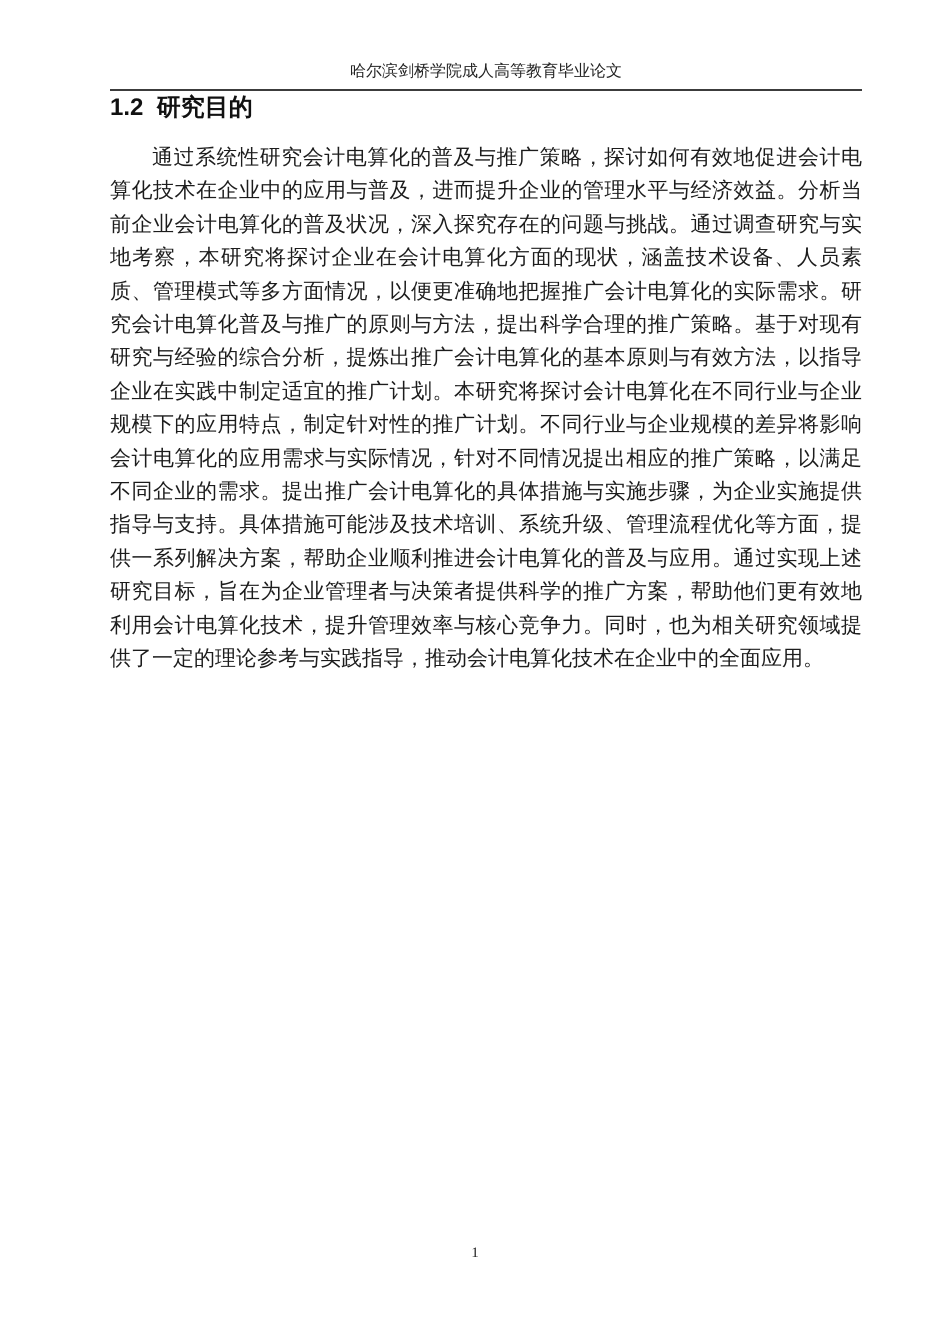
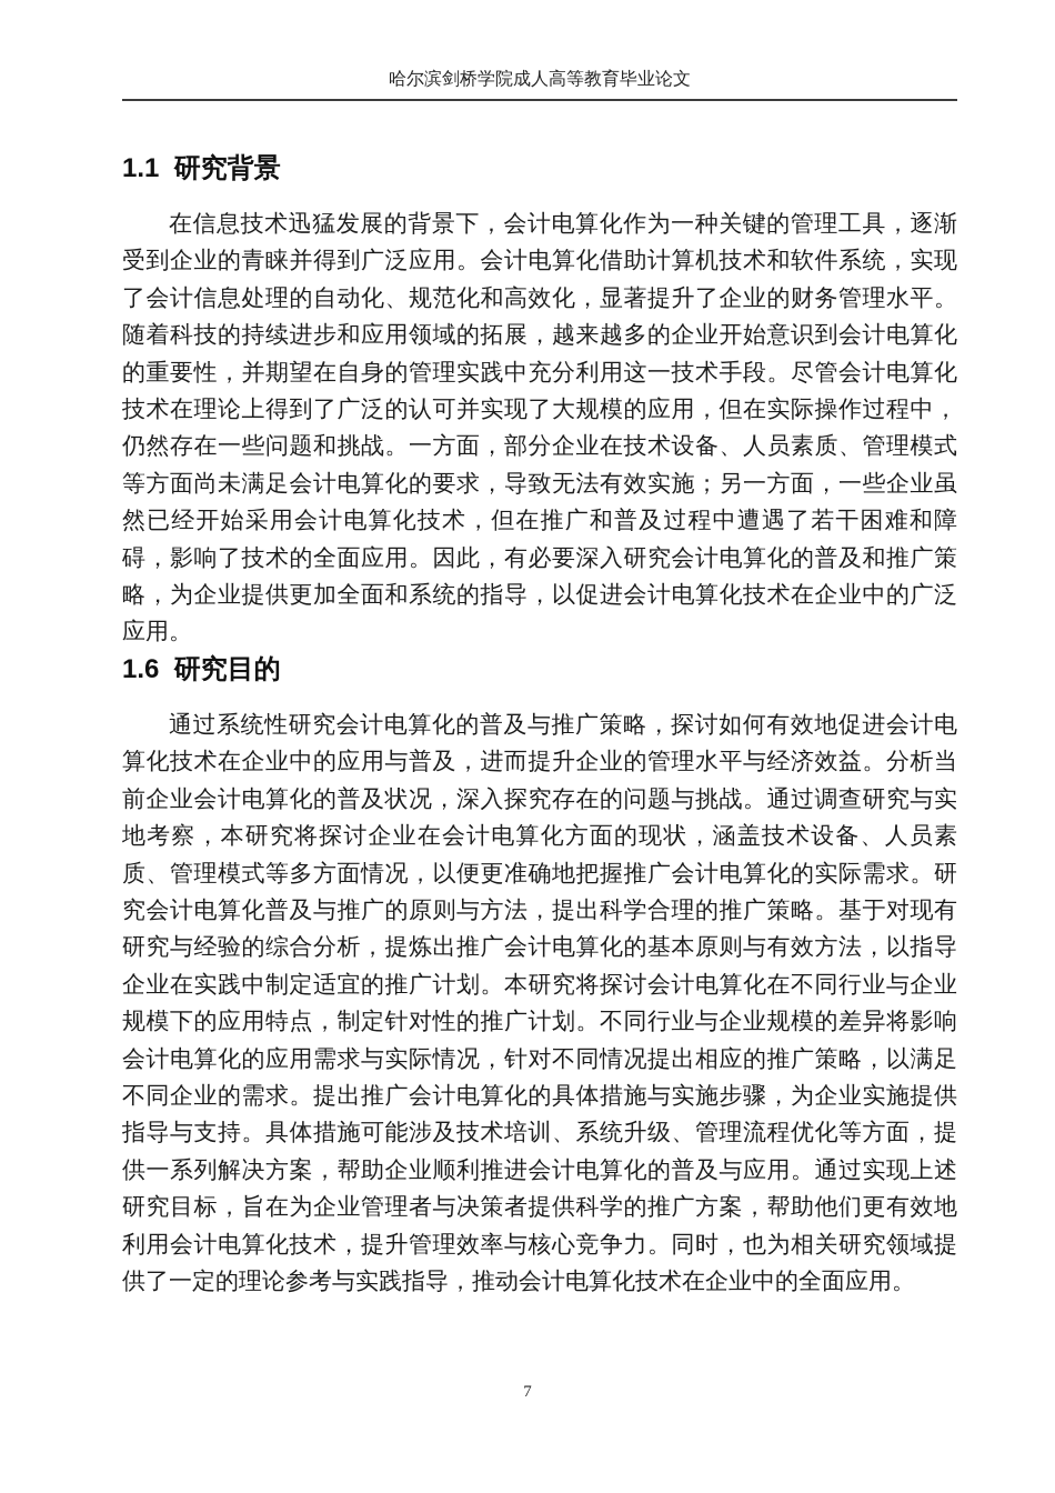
  哈尔滨剑桥学院成人高等教育毕业论文
+ 1.1 研究背景
+ 在信息技术迅猛发展的背景下，会计电算化作为一种关键的管理工具，逐渐受到企业的青睐并得到广泛应用。会计电算化借助计算机技术和软件系统，实现了会计信息处理的自动化、规范化和高效化，显著提升了企业的财务管理水平。随着科技的持续进步和应用领域的拓展，越来越多的企业开始意识到会计电算化的重要性，并期望在自身的管理实践中充分利用这一技术手段。尽管会计电算化技术在理论上得到了广泛的认可并实现了大规模的应用，但在实际操作过程中，仍然存在一些问题和挑战。一方面，部分企业在技术设备、人员素质、管理模式等方面尚未满足会计电算化的要求，导致无法有效实施；另一方面，一些企业虽然已经开始采用会计电算化技术，但在推广和普及过程中遭遇了若干困难和障碍，影响了技术的全面应用。因此，有必要深入研究会计电算化的普及和推广策略，为企业提供更加全面和系统的指导，以促进会计电算化技术在企业中的广泛应用。
- 1.2 研究目的
+ 1.6 研究目的
  通过系统性研究会计电算化的普及与推广策略，探讨如何有效地促进会计电算化技术在企业中的应用与普及，进而提升企业的管理水平与经济效益。分析当前企业会计电算化的普及状况，深入探究存在的问题与挑战。通过调查研究与实地考察，本研究将探讨企业在会计电算化方面的现状，涵盖技术设备、人员素质、管理模式等多方面情况，以便更准确地把握推广会计电算化的实际需求。研究会计电算化普及与推广的原则与方法，提出科学合理的推广策略。基于对现有研究与经验的综合分析，提炼出推广会计电算化的基本原则与有效方法，以指导企业在实践中制定适宜的推广计划。本研究将探讨会计电算化在不同行业与企业规模下的应用特点，制定针对性的推广计划。不同行业与企业规模的差异将影响会计电算化的应用需求与实际情况，针对不同情况提出相应的推广策略，以满足不同企业的需求。提出推广会计电算化的具体措施与实施步骤，为企业实施提供指导与支持。具体措施可能涉及技术培训、系统升级、管理流程优化等方面，提供一系列解决方案，帮助企业顺利推进会计电算化的普及与应用。通过实现上述研究目标，旨在为企业管理者与决策者提供科学的推广方案，帮助他们更有效地利用会计电算化技术，提升管理效率与核心竞争力。同时，也为相关研究领域提供了一定的理论参考与实践指导，推动会计电算化技术在企业中的全面应用。
- 1
+ 7
